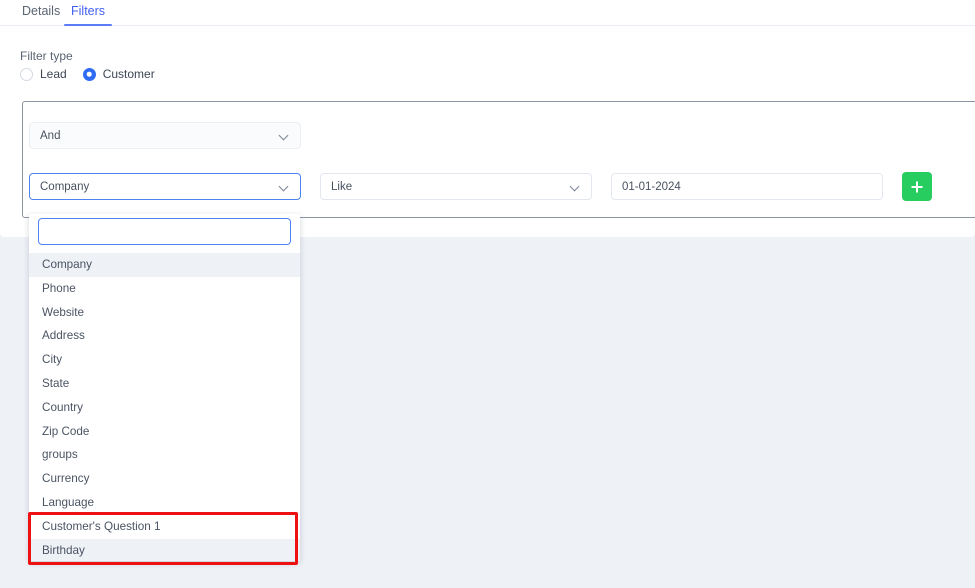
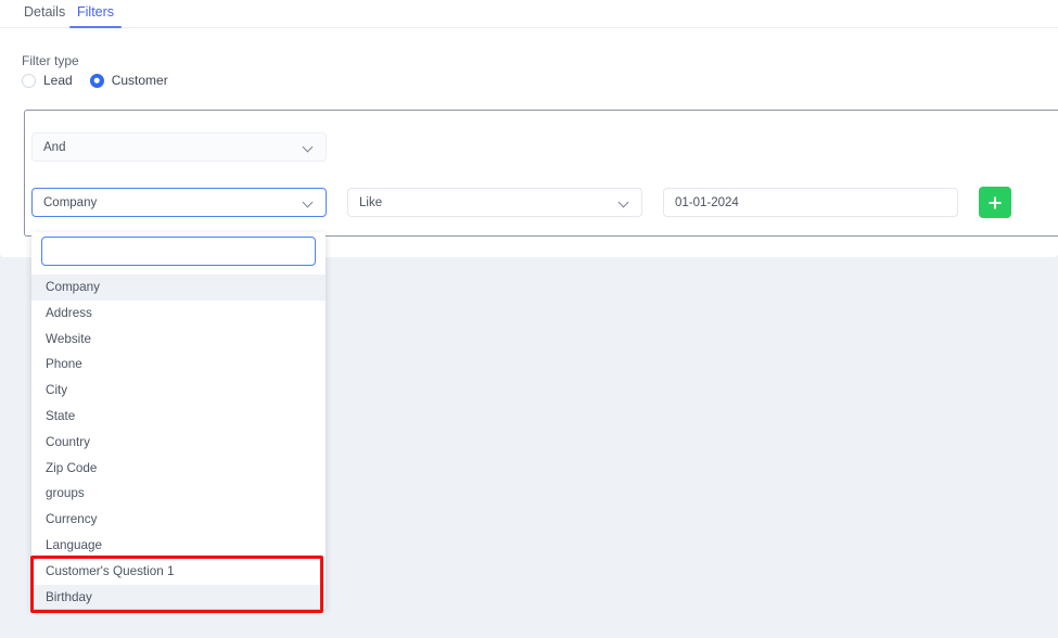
  Details
  Filters
  Filter type
  Lead
  Customer
  And
  Company
  Like
  01-01-2024
  Company
- Phone
+ Address
  Website
- Address
+ Phone
  City
  State
  Country
  Zip Code
  groups
  Currency
  Language
  Customer's Question 1
  Birthday
